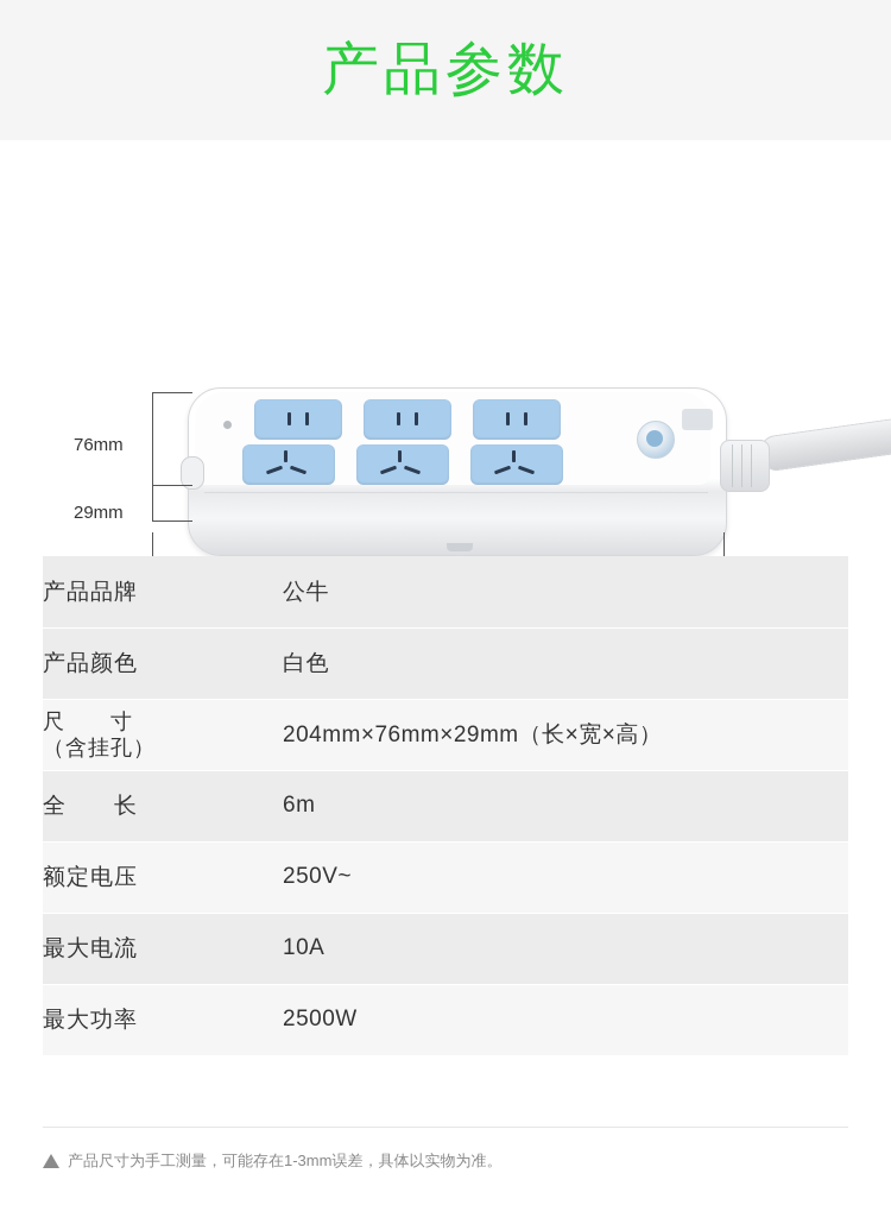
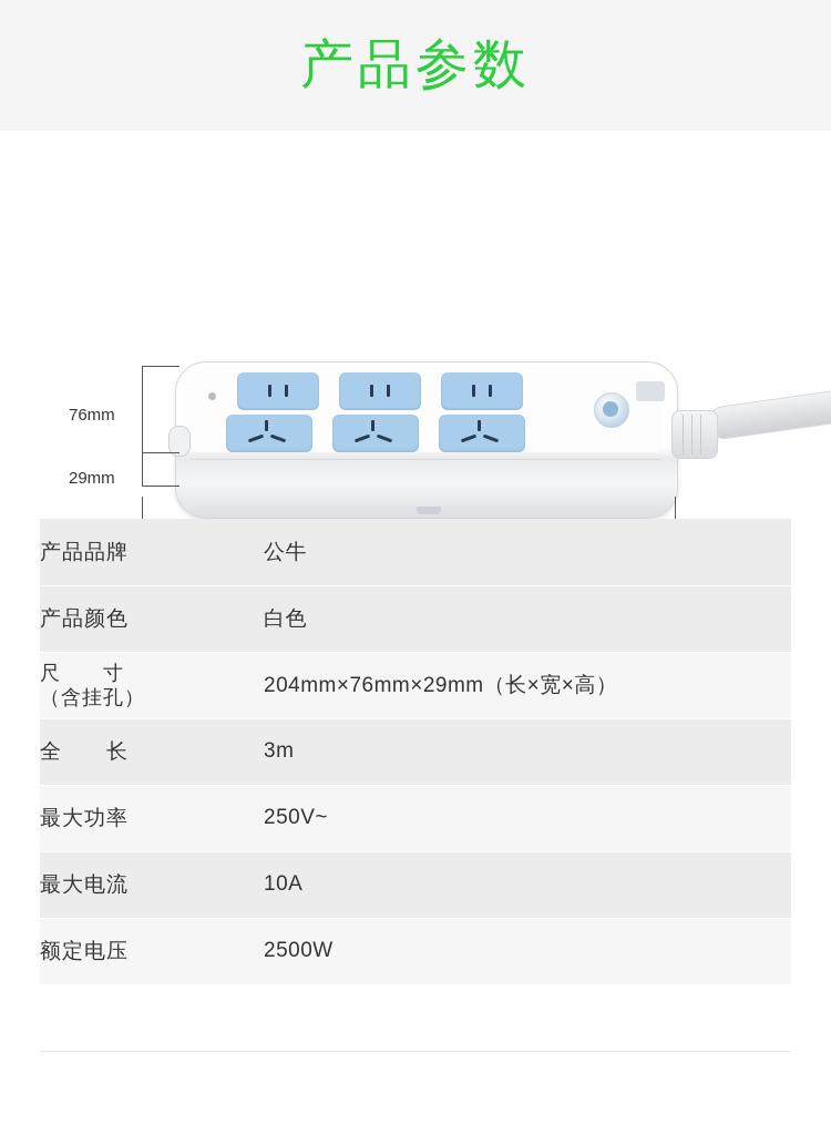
  产品参数
  76mm
  29mm
  产品品牌	公牛
  产品颜色	白色
  尺 寸 （含挂孔）	204mm×76mm×29mm（长×宽×高）
- 全 长	6m
+ 全 长	3m
- 额定电压	250V~
+ 最大功率	250V~
  最大电流	10A
- 最大功率	2500W
+ 额定电压	2500W
- 产品尺寸为手工测量，可能存在1-3mm误差，具体以实物为准。
